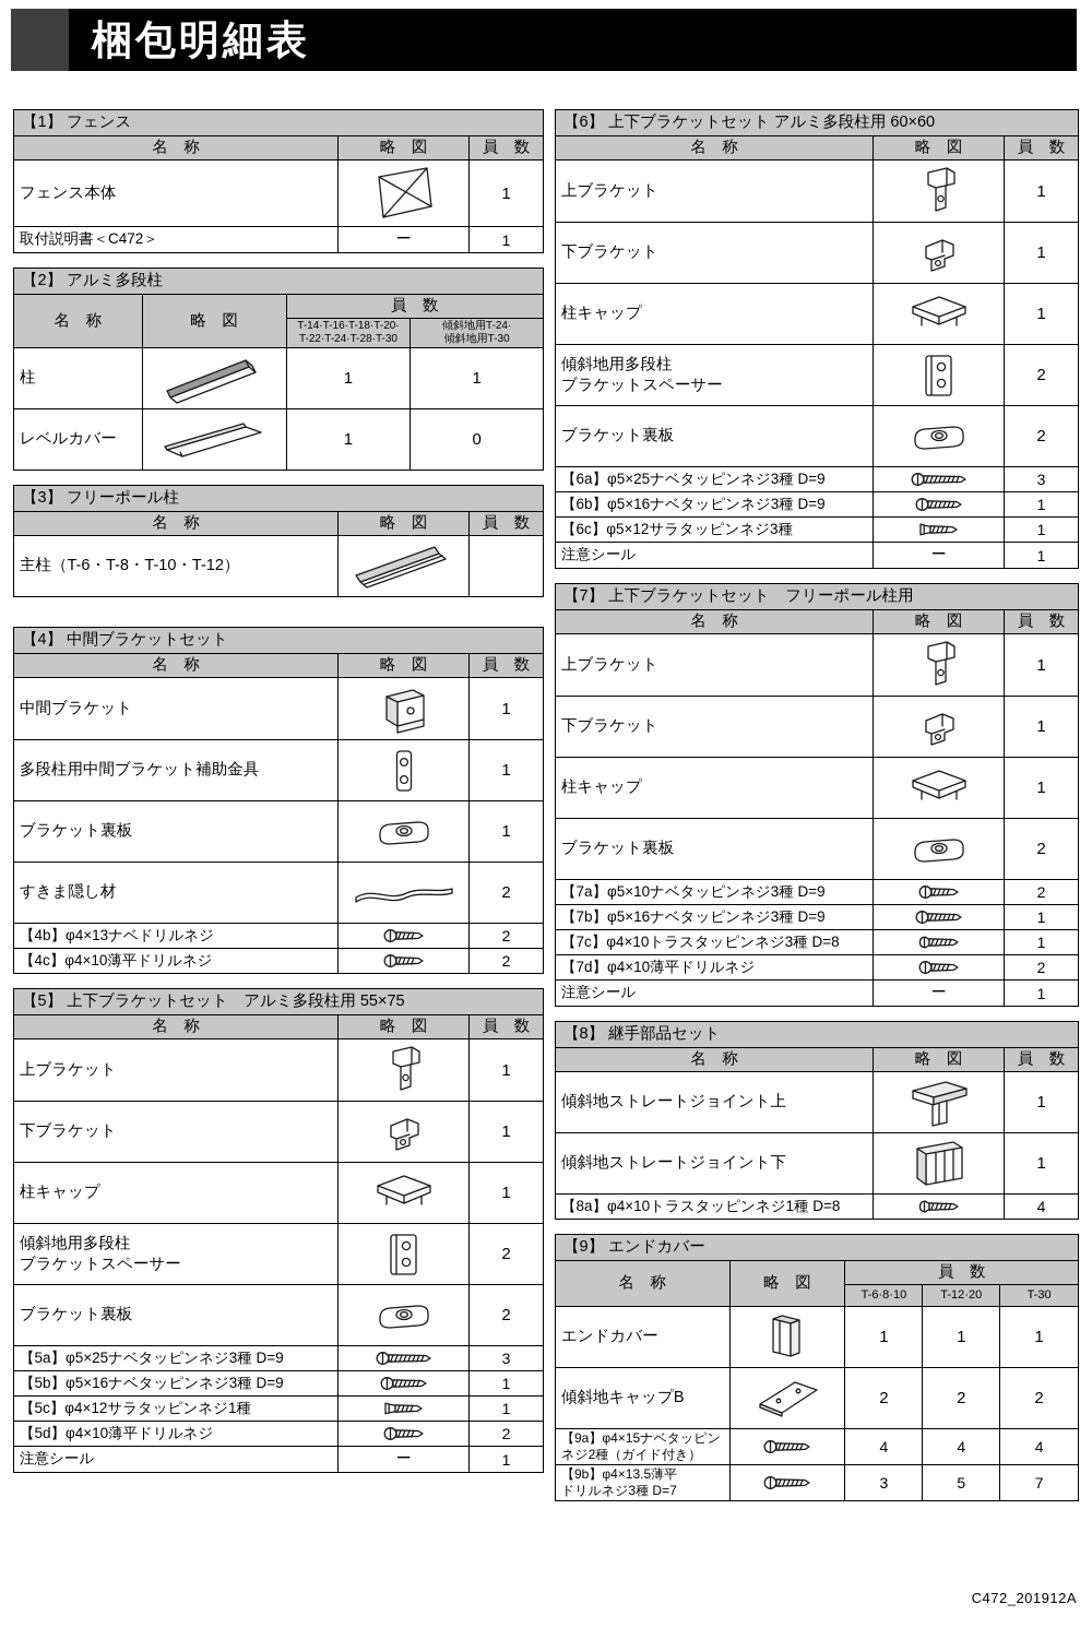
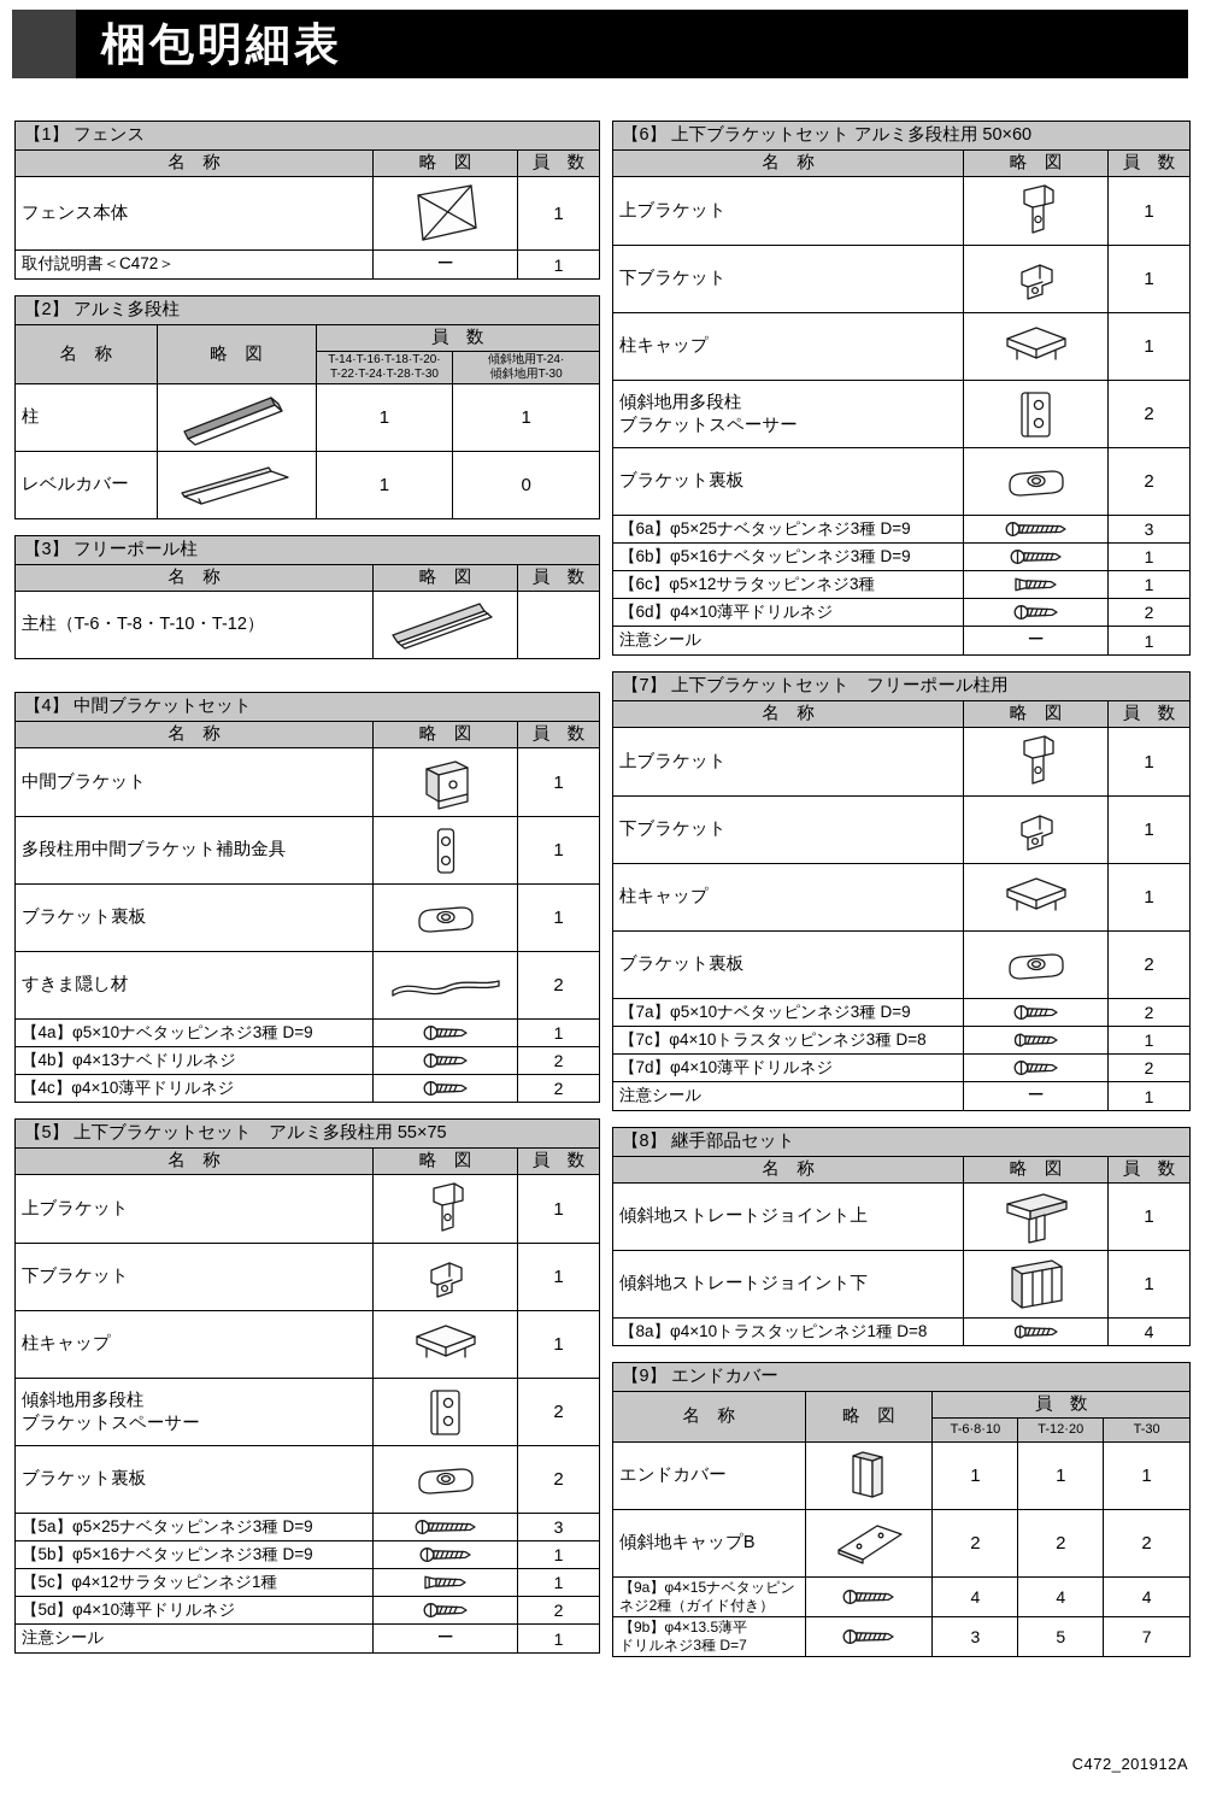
  梱包明細表
  【1】 フェンス
  名 称	略 図	員 数
  フェンス本体		1
  取付説明書＜C472＞	ー	1
  【2】 アルミ多段柱
  名 称	略 図	員 数
  T-14·T-16·T-18·T-20· T-22·T-24·T-28·T-30	傾斜地用T-24· 傾斜地用T-30
  柱		1	1
  レベルカバー		1	0
  【3】 フリーポール柱
  名 称	略 図	員 数
  主柱（T-6・T-8・T-10・T-12）
  【4】 中間ブラケットセット
  名 称	略 図	員 数
  中間ブラケット		1
  多段柱用中間ブラケット補助金具		1
  ブラケット裏板		1
  すきま隠し材		2
+ 【4a】φ5×10ナベタッピンネジ3種 D=9		1
  【4b】φ4×13ナベドリルネジ		2
  【4c】φ4×10薄平ドリルネジ		2
  【5】 上下ブラケットセット アルミ多段柱用 55×75
  名 称	略 図	員 数
  上ブラケット		1
  下ブラケット		1
  柱キャップ		1
  傾斜地用多段柱 ブラケットスペーサー		2
  ブラケット裏板		2
  【5a】φ5×25ナベタッピンネジ3種 D=9		3
  【5b】φ5×16ナベタッピンネジ3種 D=9		1
  【5c】φ4×12サラタッピンネジ1種		1
  【5d】φ4×10薄平ドリルネジ		2
  注意シール	ー	1
- 【6】 上下ブラケットセット アルミ多段柱用 60×60
+ 【6】 上下ブラケットセット アルミ多段柱用 50×60
  名 称	略 図	員 数
  上ブラケット		1
  下ブラケット		1
  柱キャップ		1
  傾斜地用多段柱 ブラケットスペーサー		2
  ブラケット裏板		2
  【6a】φ5×25ナベタッピンネジ3種 D=9		3
  【6b】φ5×16ナベタッピンネジ3種 D=9		1
  【6c】φ5×12サラタッピンネジ3種		1
+ 【6d】φ4×10薄平ドリルネジ		2
  注意シール	ー	1
  【7】 上下ブラケットセット フリーポール柱用
  名 称	略 図	員 数
  上ブラケット		1
  下ブラケット		1
  柱キャップ		1
  ブラケット裏板		2
  【7a】φ5×10ナベタッピンネジ3種 D=9		2
- 【7b】φ5×16ナベタッピンネジ3種 D=9		1
  【7c】φ4×10トラスタッピンネジ3種 D=8		1
  【7d】φ4×10薄平ドリルネジ		2
  注意シール	ー	1
  【8】 継手部品セット
  名 称	略 図	員 数
  傾斜地ストレートジョイント上		1
  傾斜地ストレートジョイント下		1
  【8a】φ4×10トラスタッピンネジ1種 D=8		4
  【9】 エンドカバー
  名 称	略 図	員 数
  T-6·8·10	T-12·20	T-30
  エンドカバー		1	1	1
  傾斜地キャップB		2	2	2
  【9a】φ4×15ナベタッピン ネジ2種（ガイド付き）		4	4	4
  【9b】φ4×13.5薄平 ドリルネジ3種 D=7		3	5	7
  C472_201912A
